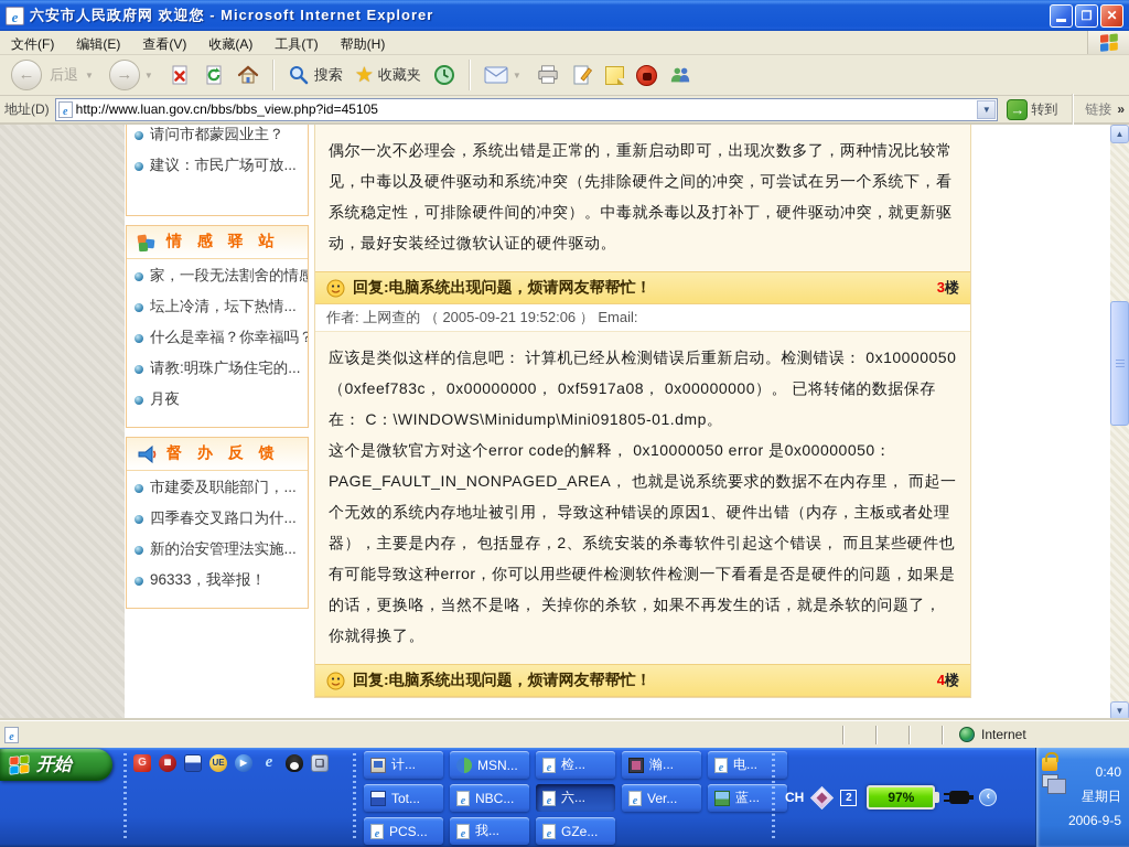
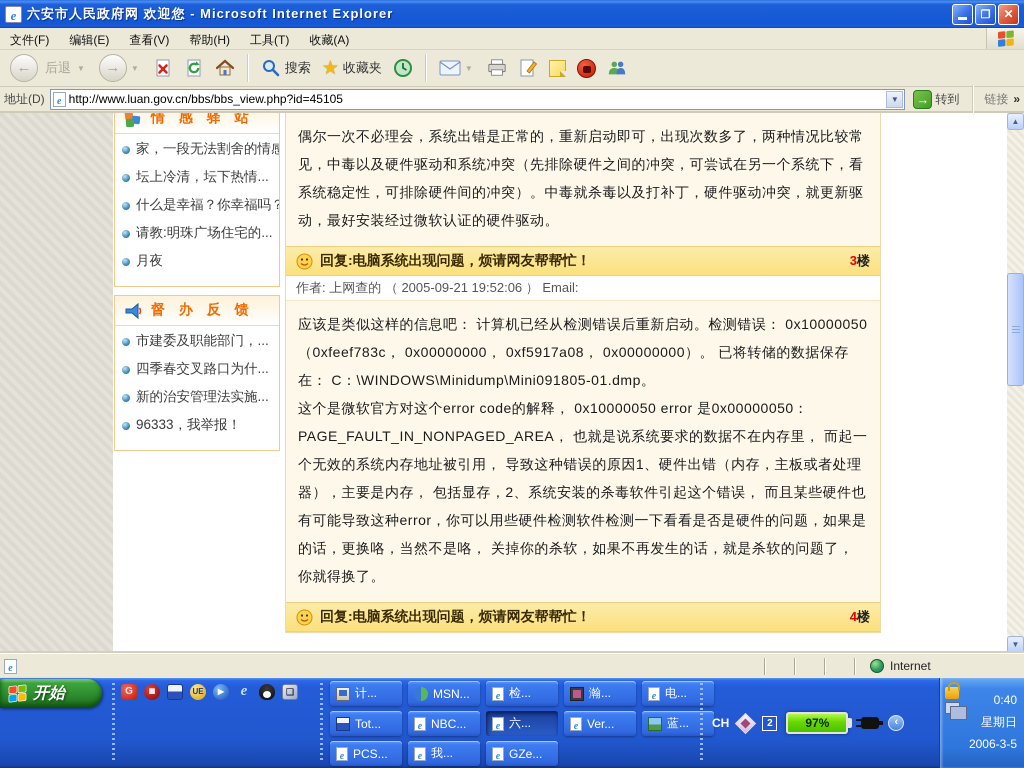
  六安市人民政府网 欢迎您 - Microsoft Internet Explorer
  文件(F)
  编辑(E)
  查看(V)
- 收藏(A)
+ 帮助(H)
  工具(T)
- 帮助(H)
+ 收藏(A)
  ←
  后退
  ▼
  →
  ▼
  搜索
  ★
  收藏夹
  ▼
  地址(D)
  http://www.luan.gov.cn/bbs/bbs_view.php?id=45105
  ▼
  转到
  链接
  »
- 请问市都蒙园业主？
- 建议：市民广场可放...
  情 感 驿 站
  家，一段无法割舍的情感
  坛上冷清，坛下热情...
  什么是幸福？你幸福吗？
  请教:明珠广场住宅的...
  月夜
  督 办 反 馈
  市建委及职能部门，...
  四季春交叉路口为什...
  新的治安管理法实施...
  96333，我举报！
  偶尔一次不必理会，系统出错是正常的，重新启动即可，出现次数多了，两种情况比较常见，中毒以及硬件驱动和系统冲突（先排除硬件之间的冲突，可尝试在另一个系统下，看系统稳定性，可排除硬件间的冲突）。中毒就杀毒以及打补丁，硬件驱动冲突，就更新驱动，最好安装经过微软认证的硬件驱动。
  回复:电脑系统出现问题，烦请网友帮帮忙！
  3楼
  作者: 上网查的 （ 2005-09-21 19:52:06 ） Email:
  应该是类似这样的信息吧： 计算机已经从检测错误后重新启动。检测错误： 0x10000050（0xfeef783c， 0x00000000， 0xf5917a08， 0x00000000）。 已将转储的数据保存在： C：\WINDOWS\Minidump\Mini091805-01.dmp。
  这个是微软官方对这个error code的解释， 0x10000050 error 是0x00000050： PAGE_FAULT_IN_NONPAGED_AREA， 也就是说系统要求的数据不在内存里， 而起一个无效的系统内存地址被引用， 导致这种错误的原因1、硬件出错（内存，主板或者处理器），主要是内存， 包括显存，2、系统安装的杀毒软件引起这个错误， 而且某些硬件也有可能导致这种error，你可以用些硬件检测软件检测一下看看是否是硬件的问题，如果是的话，更换咯，当然不是咯， 关掉你的杀软，如果不再发生的话，就是杀软的问题了， 你就得换了。
  回复:电脑系统出现问题，烦请网友帮帮忙！
  4楼
  Internet
  开始
  计...
  MSN...
  检...
  瀚...
  电...
  Tot...
  NBC...
  六...
  Ver...
  蓝...
  PCS...
  我...
  GZe...
  CH
  2
  97%
  0:40
  星期日
- 2006-9-5
+ 2006-3-5
